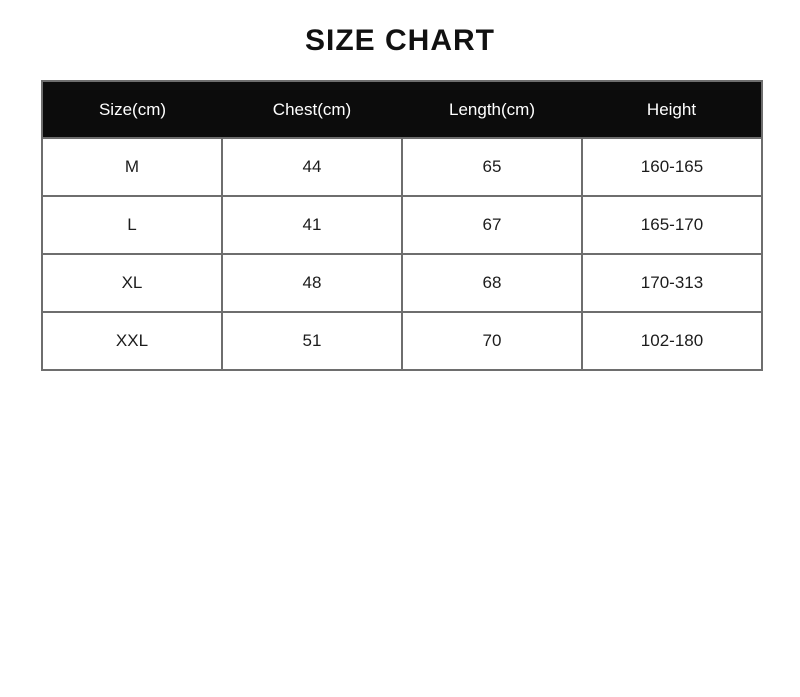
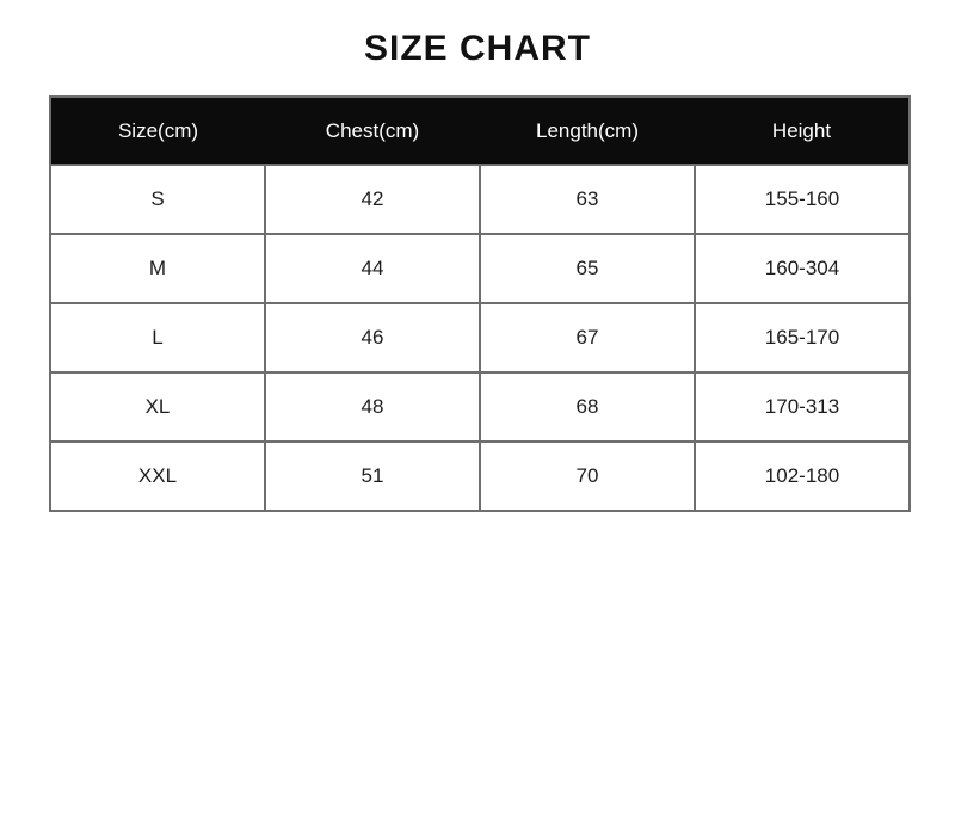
  SIZE CHART
  Size(cm)	Chest(cm)	Length(cm)	Height
+ S	42	63	155-160
- M	44	65	160-165
+ M	44	65	160-304
- L	41	67	165-170
+ L	46	67	165-170
  XL	48	68	170-313
  XXL	51	70	102-180
